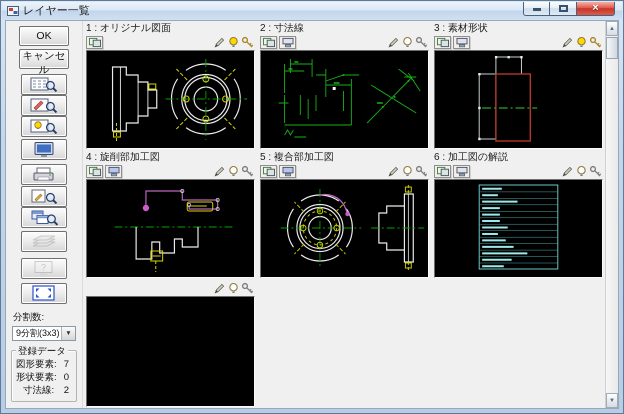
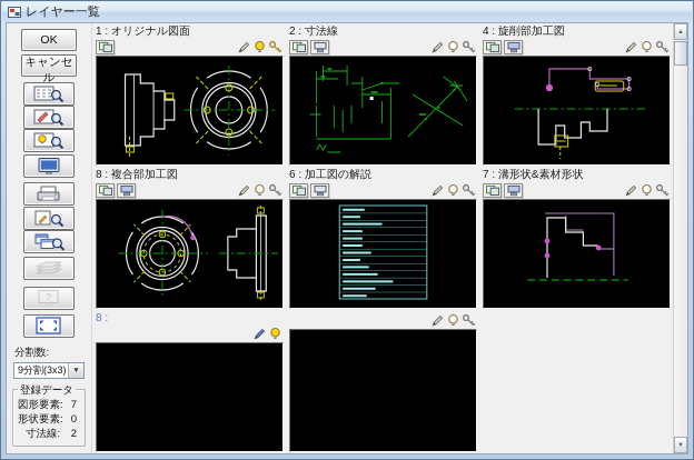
  レイヤー一覧
- ×
  OK
  キャンセル
  ?
  分割数:
  9分割(3x3)
  登録データ
  図形要素:
  7
  形状要素:
  0
  寸法線:
  2
  1 : オリジナル図面
  2 : 寸法線
- 3 : 素材形状
  4 : 旋削部加工図
- 5 : 複合部加工図
+ 8 : 複合部加工図
  6 : 加工図の解説
+ 7 : 溝形状&素材形状
+ 8 :
